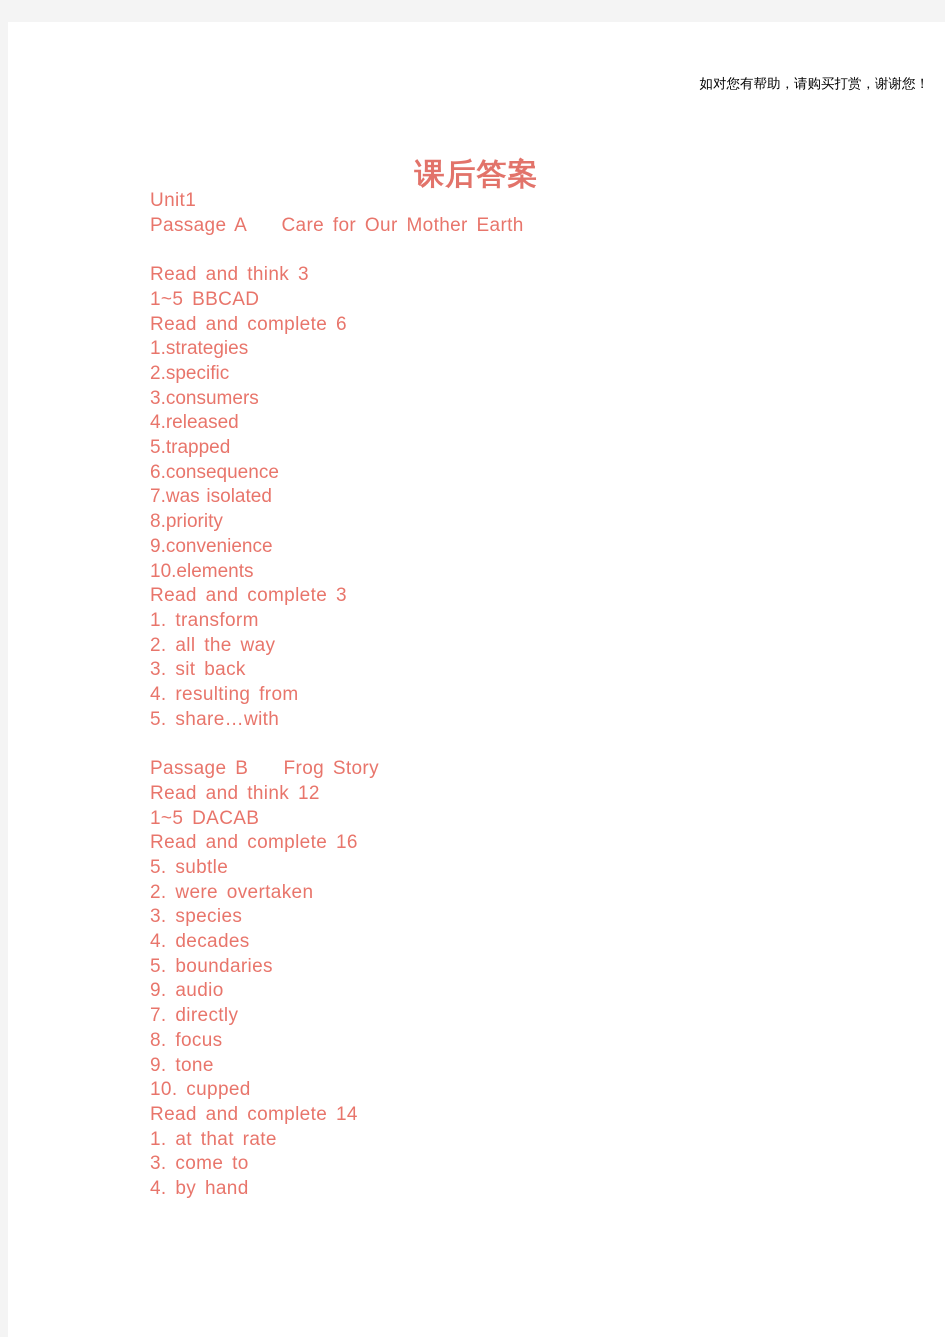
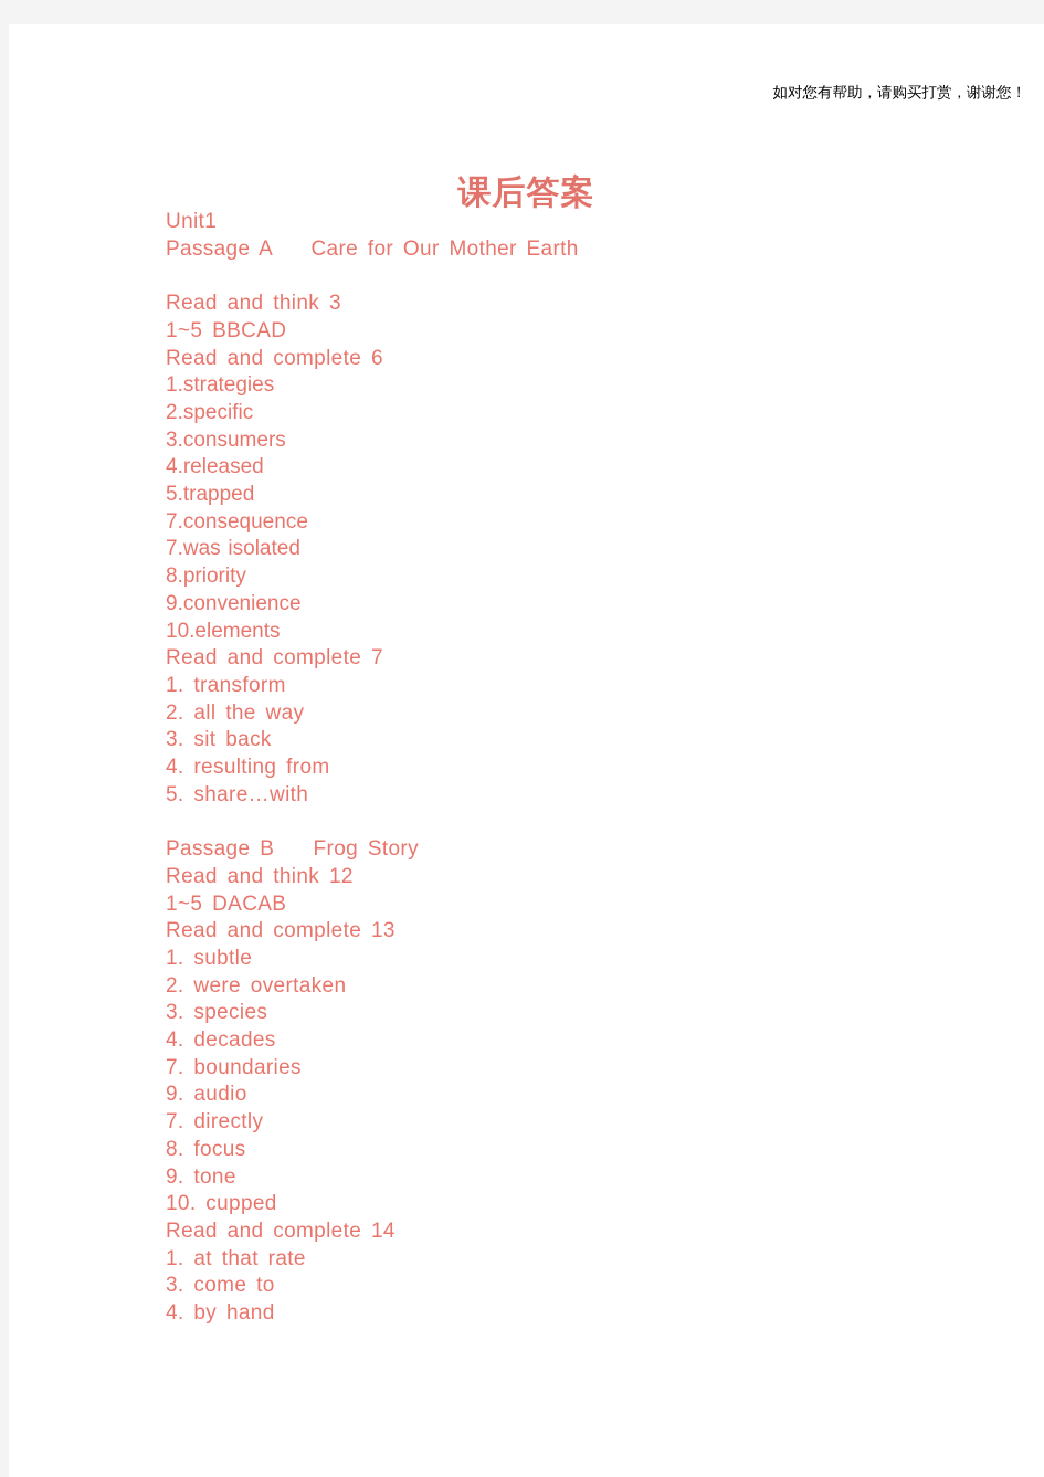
  如对您有帮助，请购买打赏，谢谢您！
  课后答案
  Unit1
  Passage A Care for Our Mother Earth
  Read and think 3
  1~5 BBCAD
  Read and complete 6
  1.strategies
  2.specific
  3.consumers
  4.released
  5.trapped
- 6.consequence
+ 7.consequence
  7.was isolated
  8.priority
  9.convenience
  10.elements
- Read and complete 3
+ Read and complete 7
  1. transform
  2. all the way
  3. sit back
  4. resulting from
  5. share…with
  Passage B Frog Story
  Read and think 12
  1~5 DACAB
- Read and complete 16
+ Read and complete 13
- 5. subtle
+ 1. subtle
  2. were overtaken
  3. species
  4. decades
- 5. boundaries
+ 7. boundaries
  9. audio
  7. directly
  8. focus
  9. tone
  10. cupped
  Read and complete 14
  1. at that rate
  3. come to
  4. by hand
